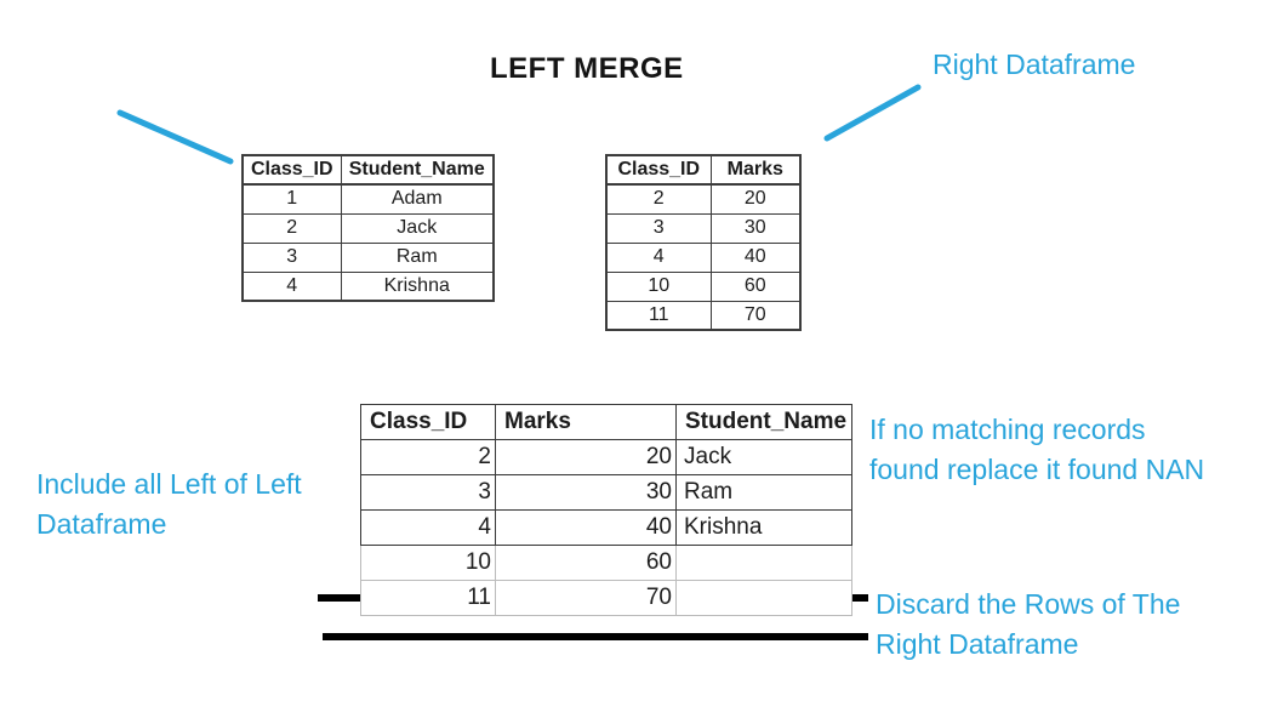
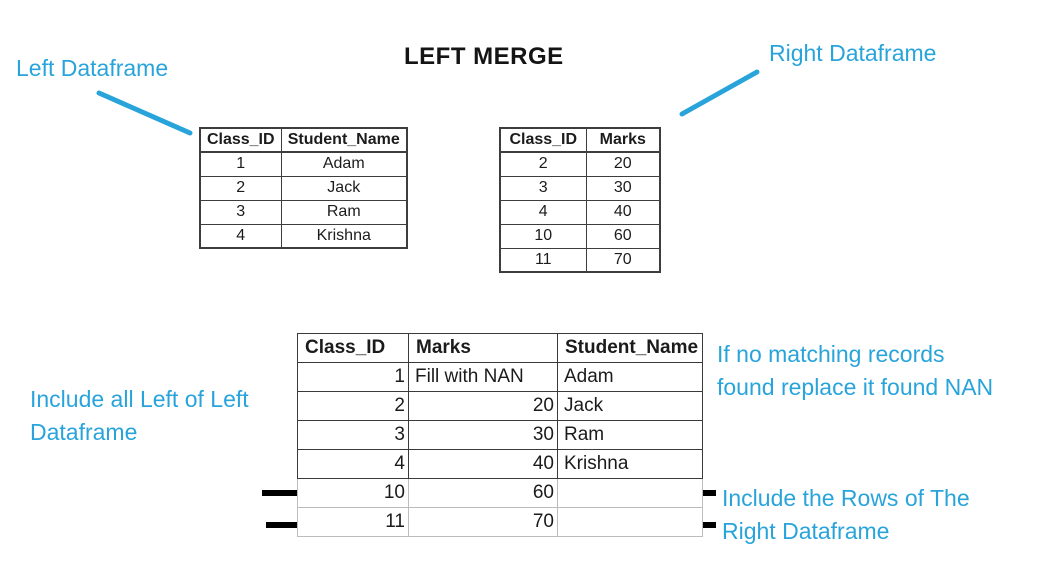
  LEFT MERGE
+ Left Dataframe
  Right Dataframe
  Class_ID	Student_Name
  1	Adam
  2	Jack
  3	Ram
  4	Krishna
  Class_ID	Marks
  2	20
  3	30
  4	40
  10	60
  11	70
  Class_ID	Marks	Student_Name
+ 1	Fill with NAN	Adam
  2	20	Jack
  3	30	Ram
  4	40	Krishna
  10	60
  11	70
  Include all Left of Left
  Dataframe
  If no matching records
  found replace it found NAN
- Discard the Rows of The
+ Include the Rows of The
  Right Dataframe
